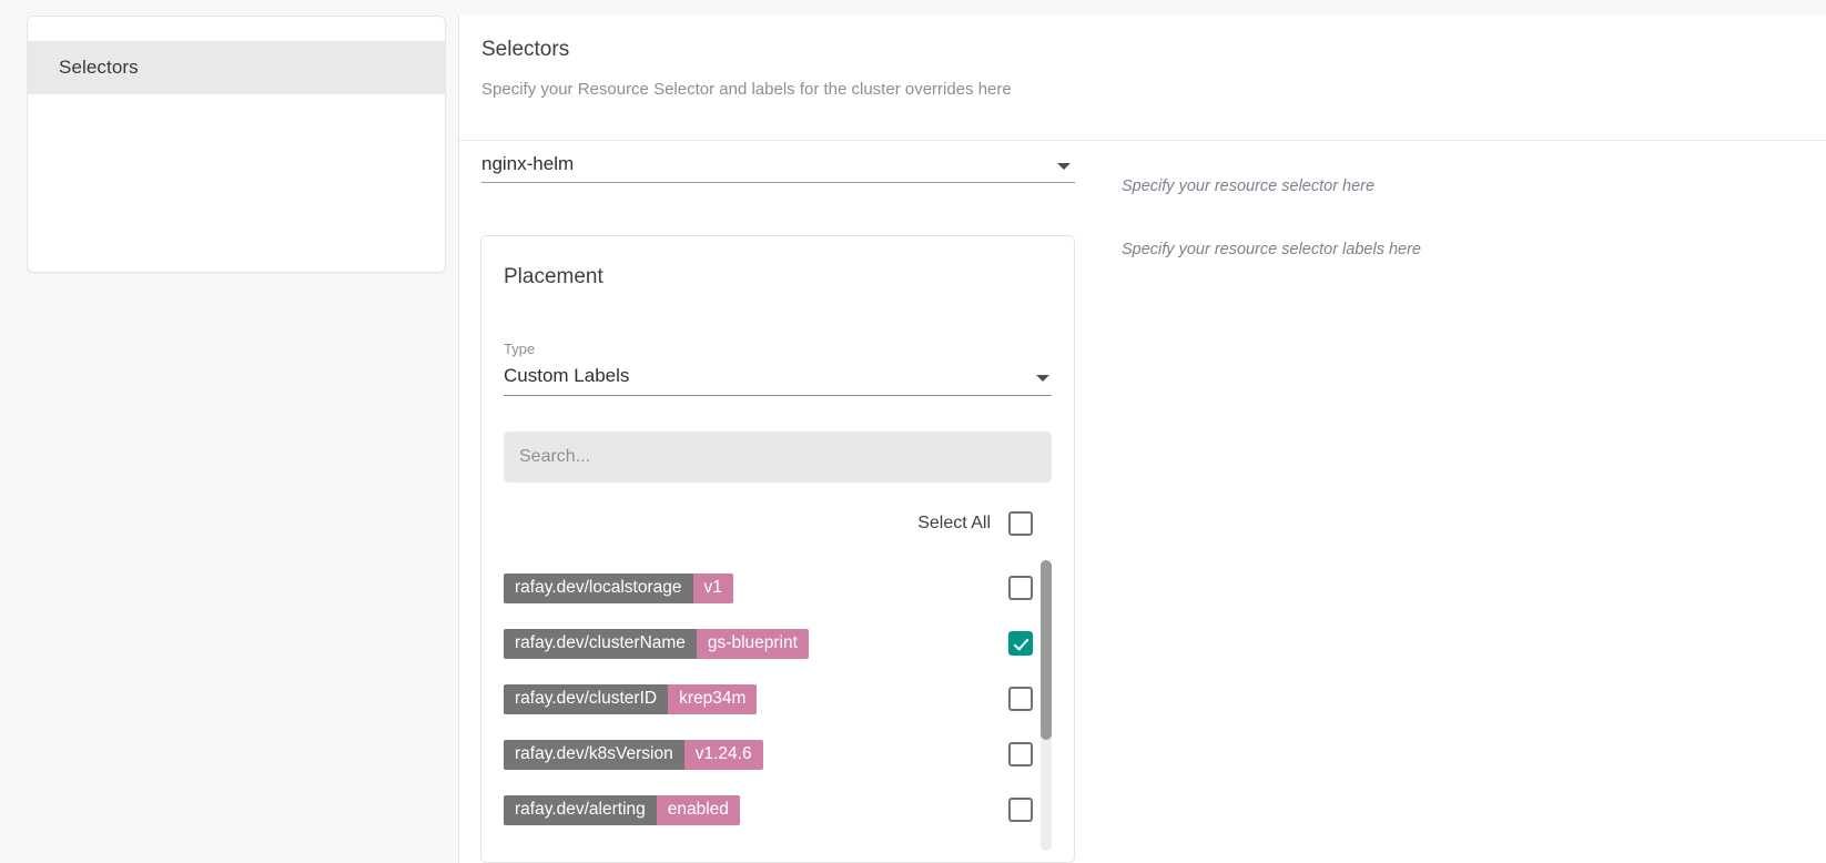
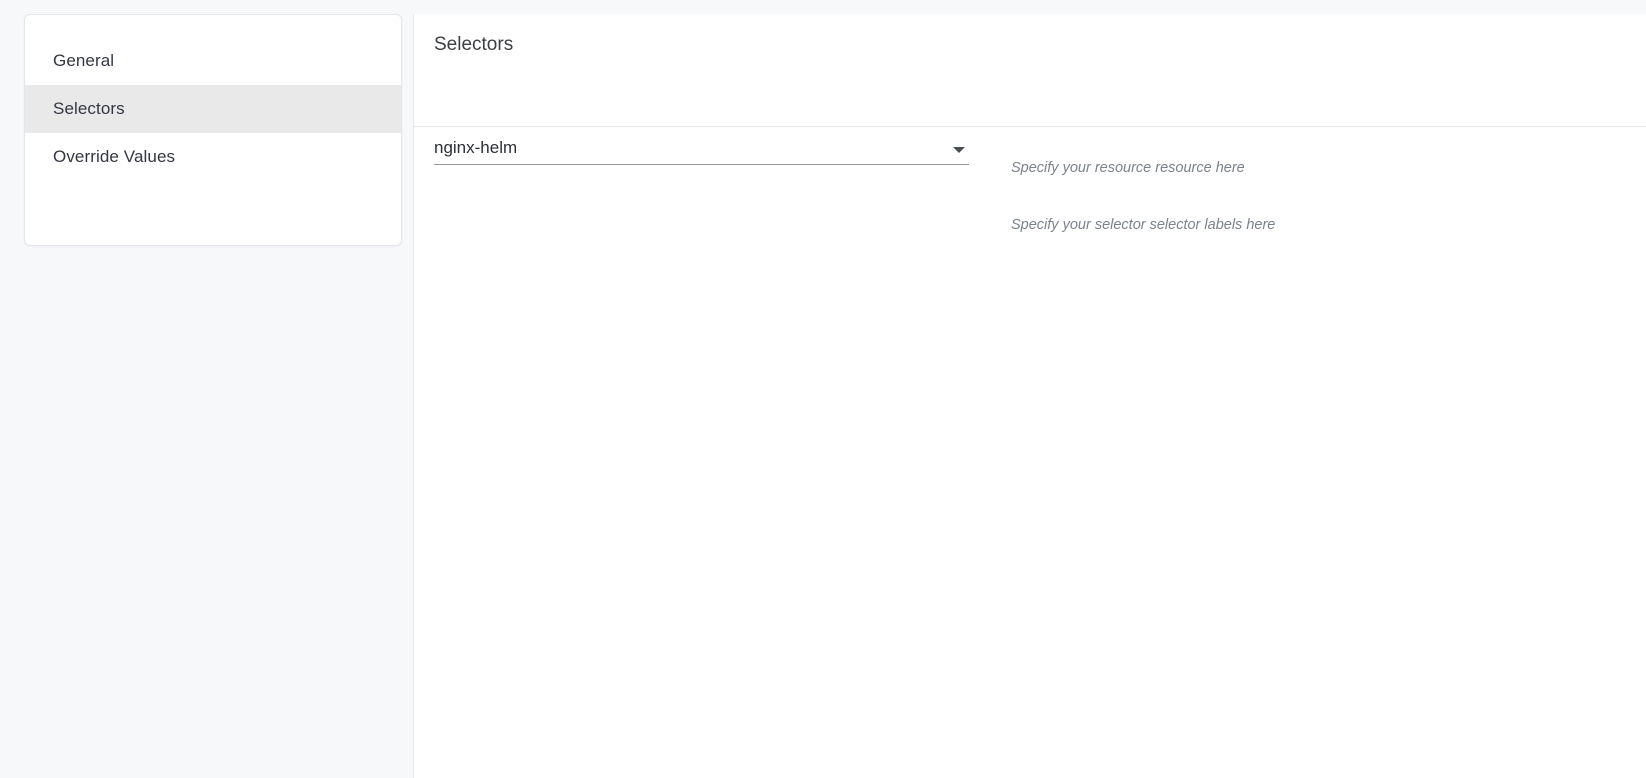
+ General
  Selectors
+ Override Values
  Selectors
- Specify your Resource Selector and labels for the cluster overrides here
  nginx-helm
- Specify your resource selector here
+ Specify your resource resource here
- Specify your resource selector labels here
+ Specify your selector selector labels here
- Placement
- Type
- Custom Labels
- Search...
- Select All
- rafay.dev/localstorage
- v1
- rafay.dev/clusterName
- gs-blueprint
- rafay.dev/clusterID
- krep34m
- rafay.dev/k8sVersion
- v1.24.6
- rafay.dev/alerting
- enabled
